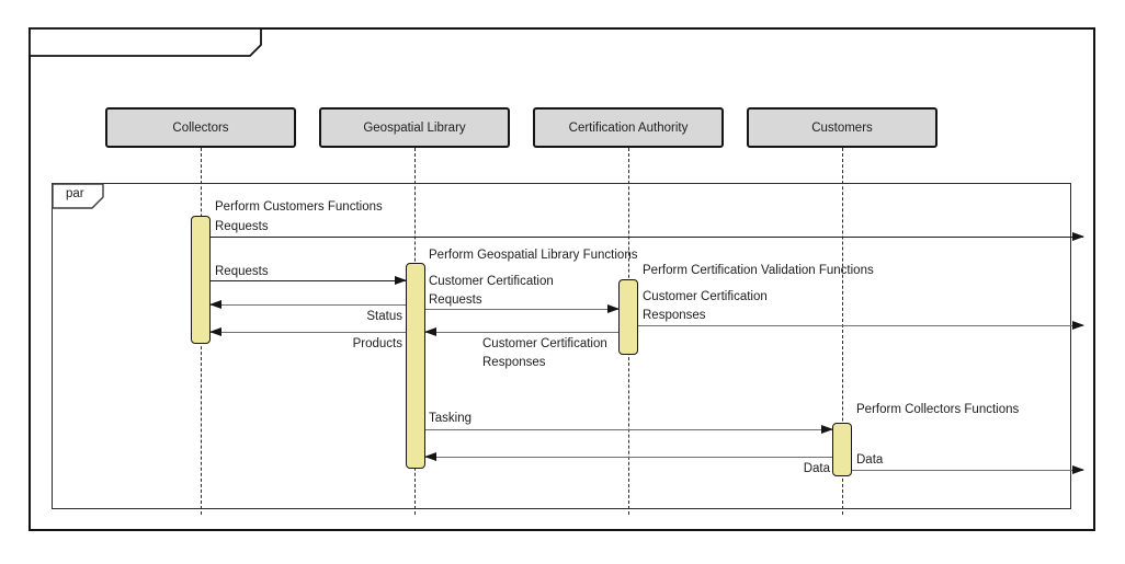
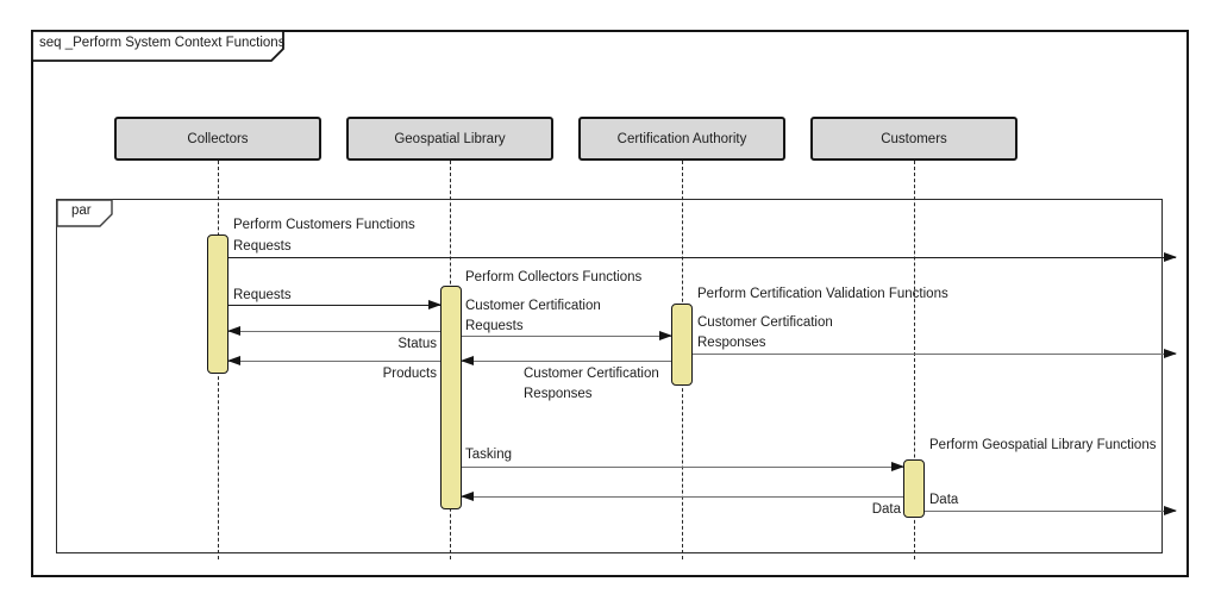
+ seq _Perform System Context Functions
  par
  Collectors
  Geospatial Library
  Certification Authority
  Customers
  Perform Customers Functions
- Perform Geospatial Library Functions
+ Perform Collectors Functions
  Perform Certification Validation Functions
- Perform Collectors Functions
+ Perform Geospatial Library Functions
  Requests
  Requests
  Customer Certification
  Requests
  Status
  Customer Certification
  Responses
  Customer Certification
  Responses
  Products
  Tasking
  Data
  Data
